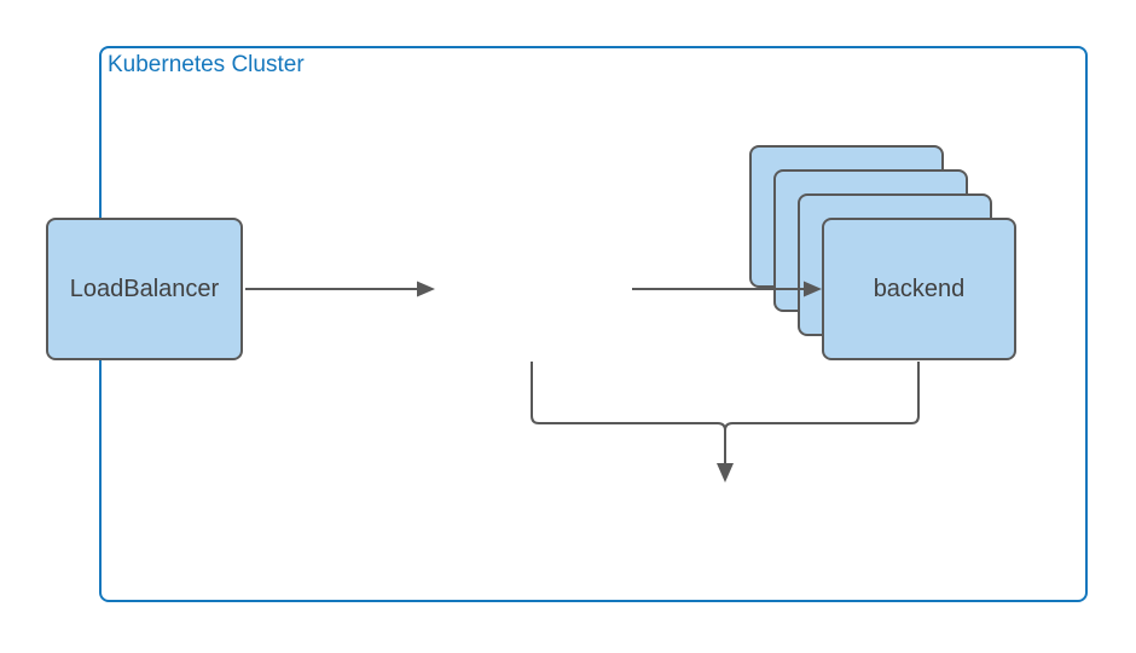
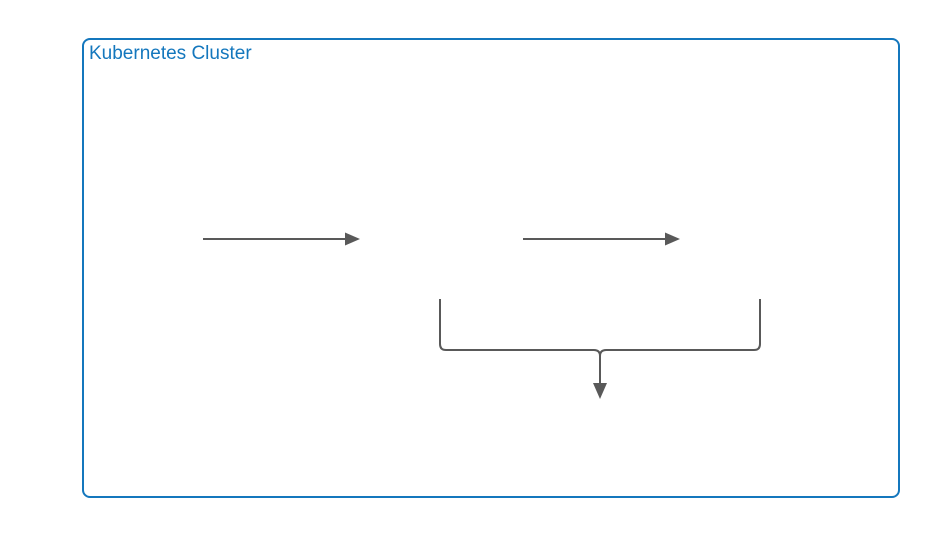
  Kubernetes Cluster
- LoadBalancer
- backend
